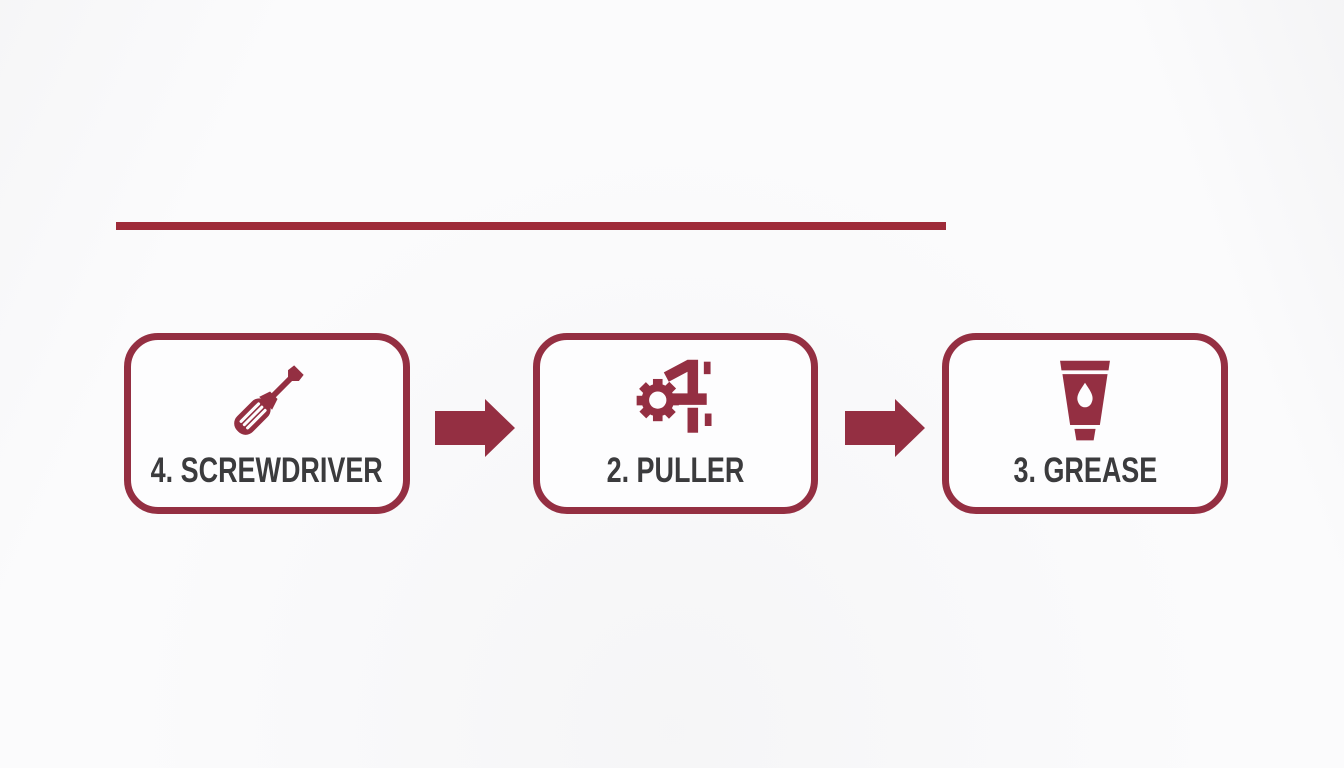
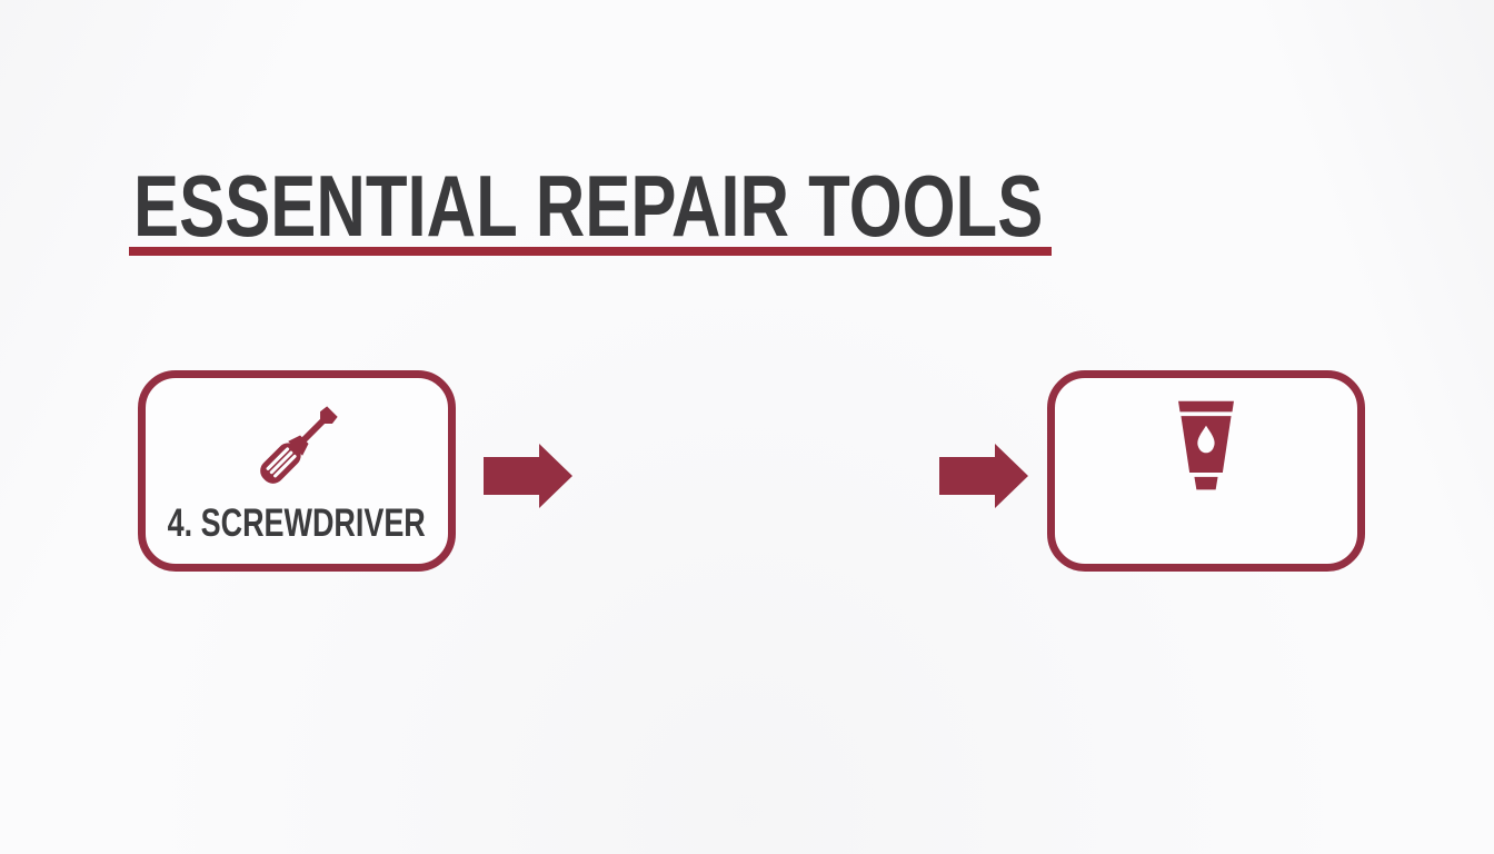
+ ESSENTIAL REPAIR TOOLS
  4. SCREWDRIVER
- 2. PULLER
- 3. GREASE
